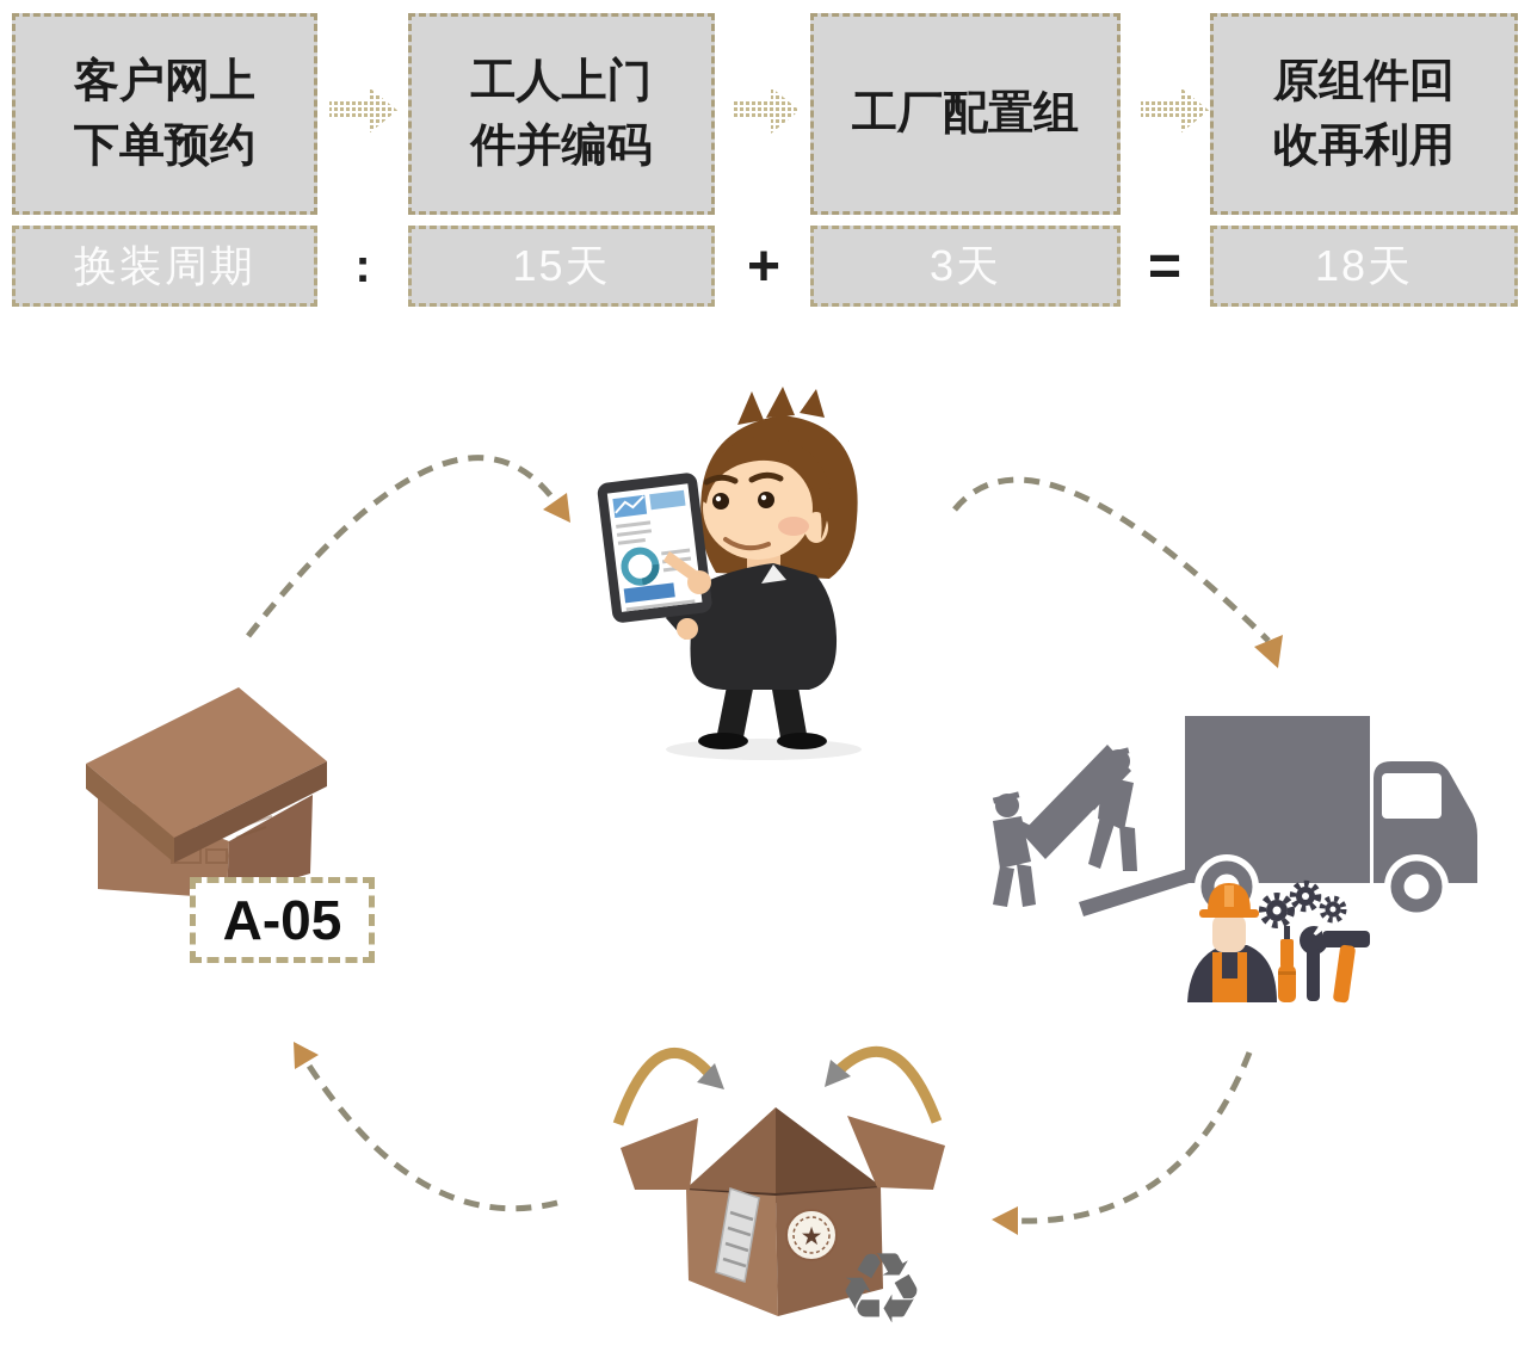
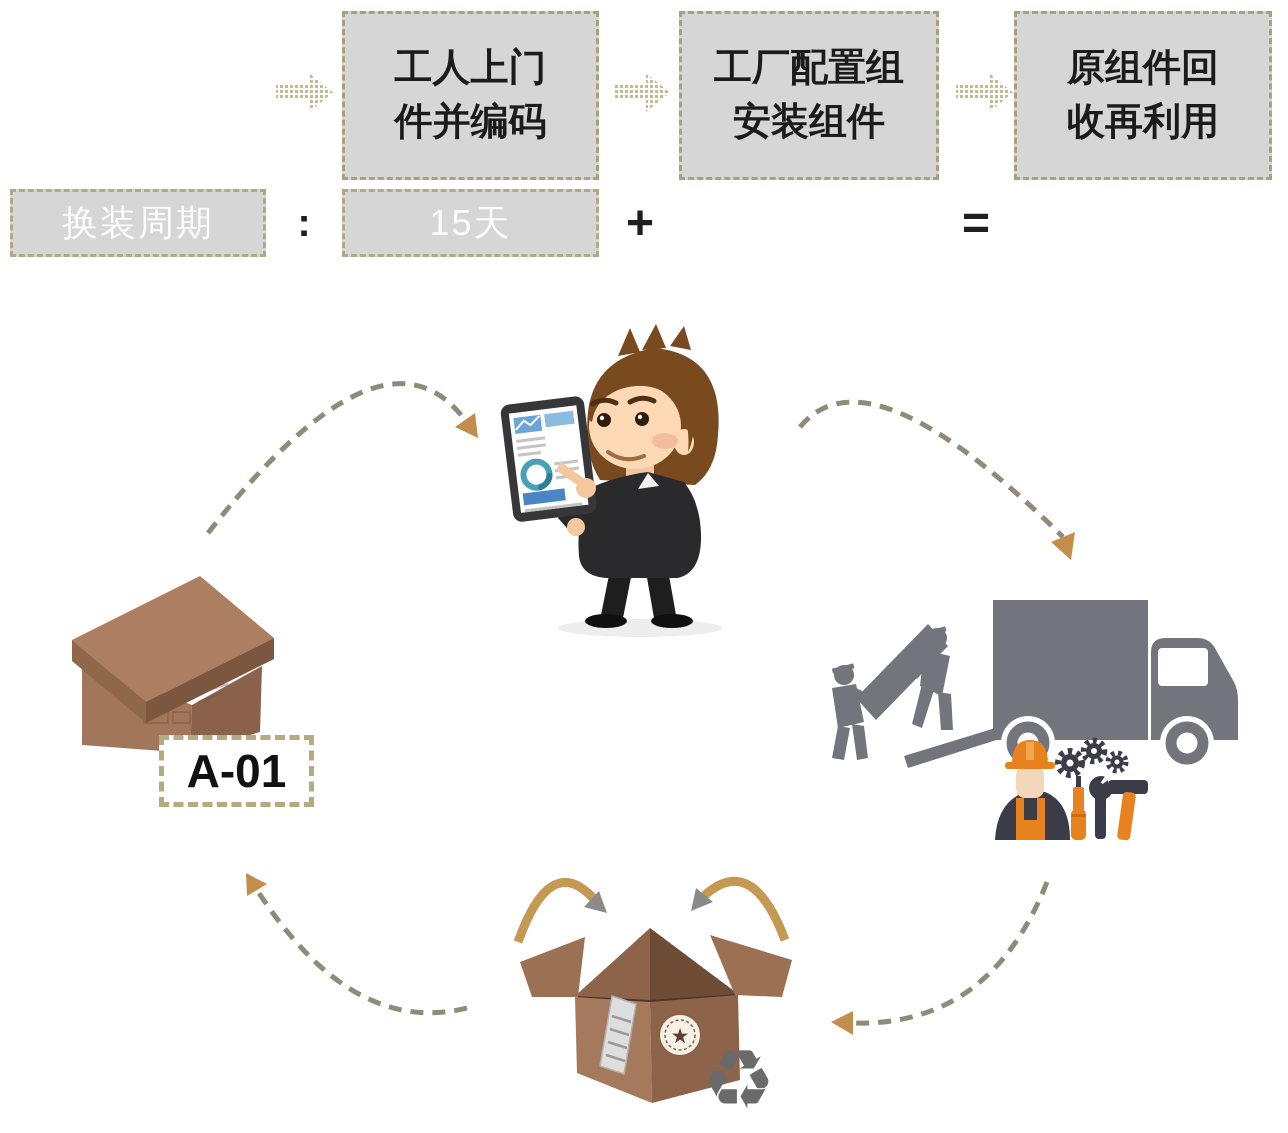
- 客户网上
- 下单预约
  工人上门
  件并编码
  工厂配置组
+ 安装组件
  原组件回
  收再利用
  换装周期
  15天
- 3天
- 18天
  :
  +
  =
- A-05
+ A-01
  ★
  ♻
